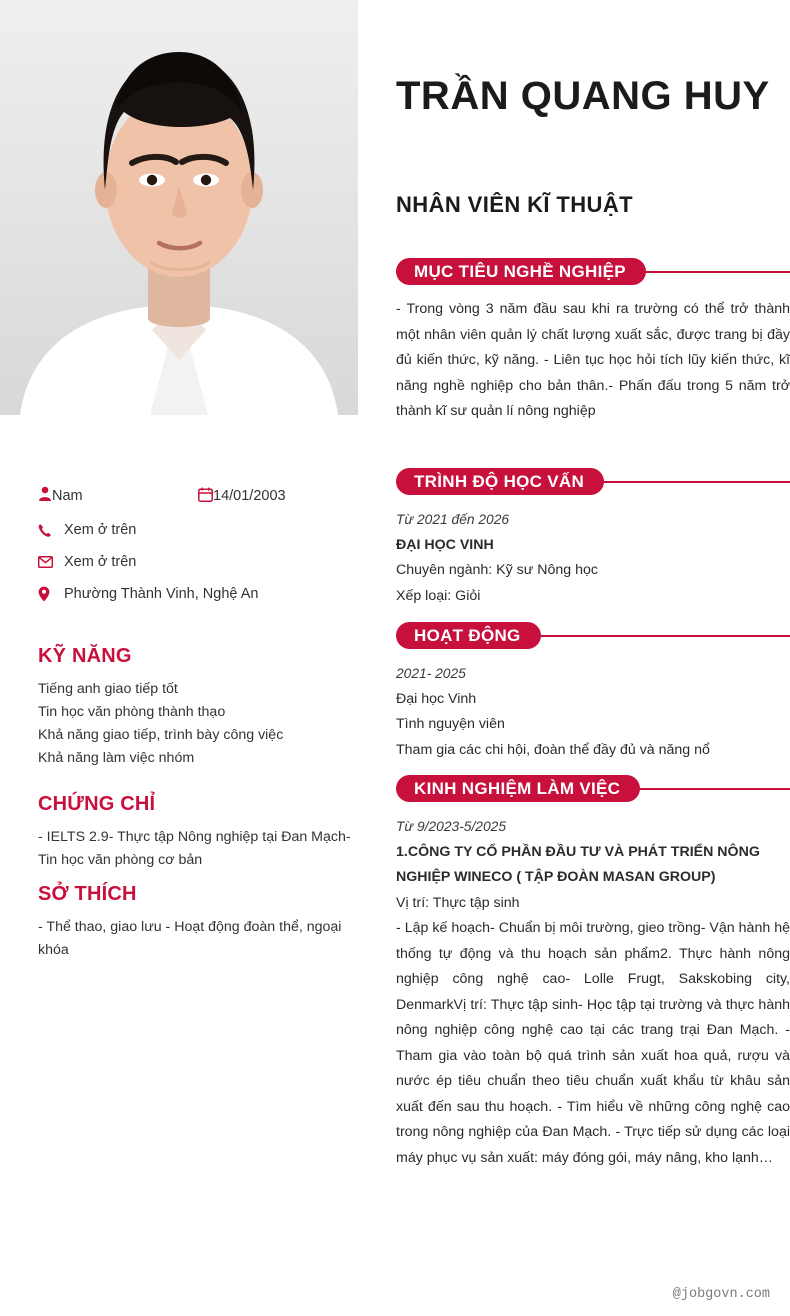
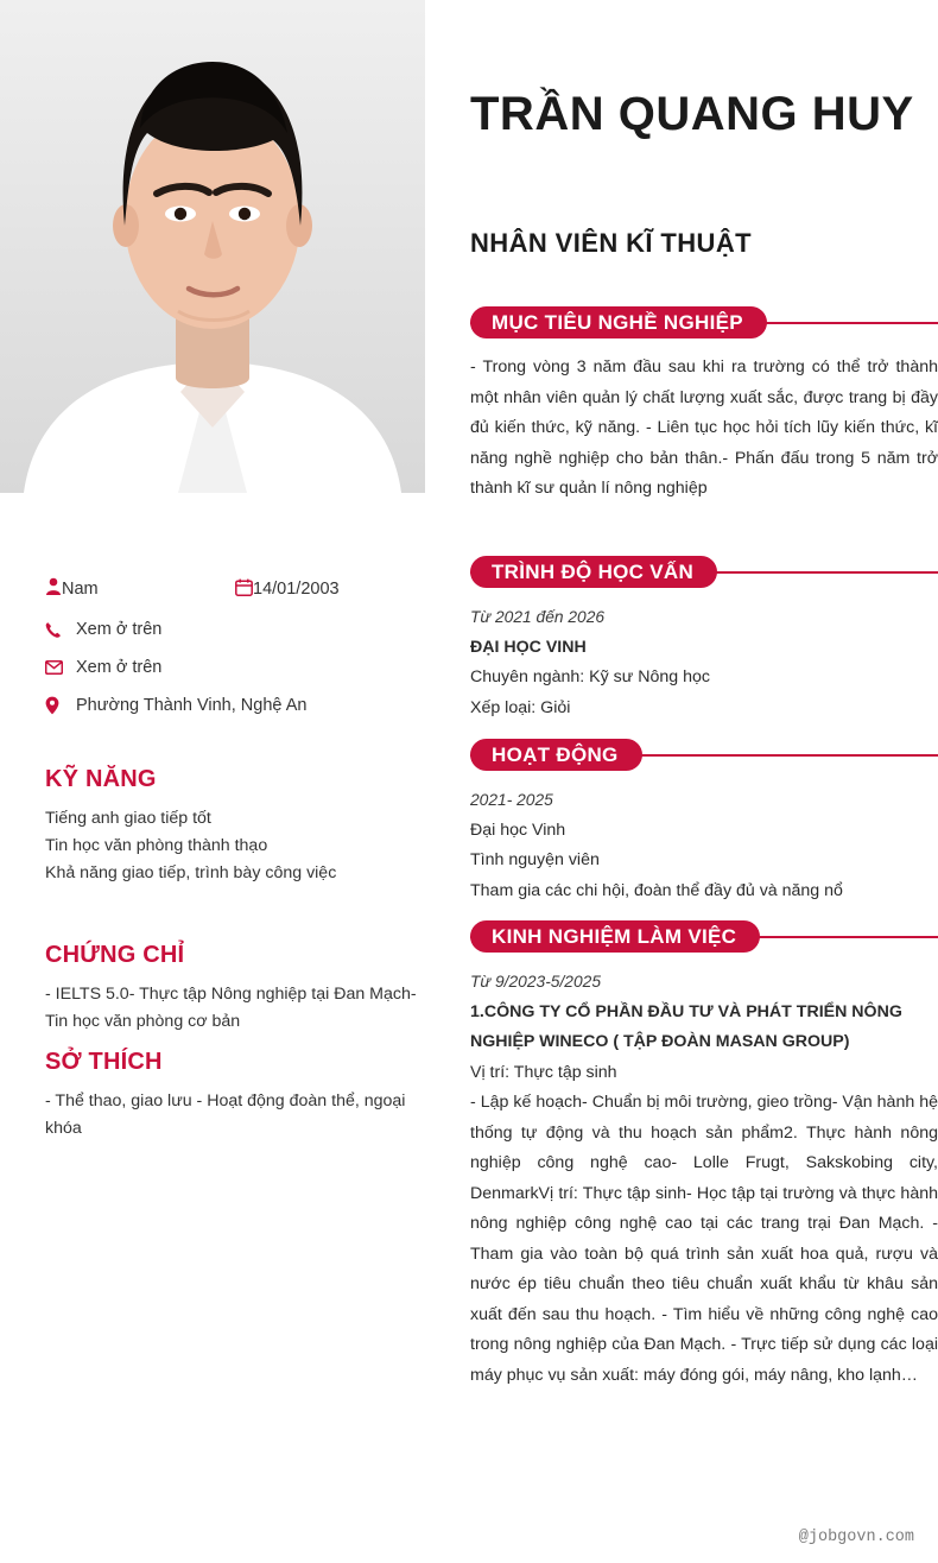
  Nam
  14/01/2003
  Xem ở trên
  Xem ở trên
  Phường Thành Vinh, Nghệ An
  KỸ NĂNG
  Tiếng anh giao tiếp tốt
  Tin học văn phòng thành thạo
  Khả năng giao tiếp, trình bày công việc
- Khả năng làm việc nhóm
  CHỨNG CHỈ
- - IELTS 2.9- Thực tập Nông nghiệp tại Đan Mạch- Tin học văn phòng cơ bản
+ - IELTS 5.0- Thực tập Nông nghiệp tại Đan Mạch- Tin học văn phòng cơ bản
  SỞ THÍCH
  - Thể thao, giao lưu - Hoạt động đoàn thể, ngoại khóa
  TRẦN QUANG HUY
  NHÂN VIÊN KĨ THUẬT
  MỤC TIÊU NGHỀ NGHIỆP
  - Trong vòng 3 năm đầu sau khi ra trường có thể trở thành một nhân viên quản lý chất lượng xuất sắc, được trang bị đầy đủ kiến thức, kỹ năng. - Liên tục học hỏi tích lũy kiến thức, kĩ năng nghề nghiệp cho bản thân.- Phấn đấu trong 5 năm trở thành kĩ sư quản lí nông nghiệp
  TRÌNH ĐỘ HỌC VẤN
  Từ 2021 đến 2026
  ĐẠI HỌC VINH
  Chuyên ngành: Kỹ sư Nông học
  Xếp loại: Giỏi
  HOẠT ĐỘNG
  2021- 2025
  Đại học Vinh
  Tình nguyện viên
  Tham gia các chi hội, đoàn thể đầy đủ và năng nổ
  KINH NGHIỆM LÀM VIỆC
  Từ 9/2023-5/2025
  1.CÔNG TY CỔ PHẦN ĐẦU TƯ VÀ PHÁT TRIỂN NÔNG NGHIỆP WINECO ( TẬP ĐOÀN MASAN GROUP)
  Vị trí: Thực tập sinh
  - Lập kế hoạch- Chuẩn bị môi trường, gieo trồng- Vận hành hệ thống tự động và thu hoạch sản phẩm2. Thực hành nông nghiệp công nghệ cao- Lolle Frugt, Sakskobing city, DenmarkVị trí: Thực tập sinh- Học tập tại trường và thực hành nông nghiệp công nghệ cao tại các trang trại Đan Mạch. - Tham gia vào toàn bộ quá trình sản xuất hoa quả, rượu và nước ép tiêu chuẩn theo tiêu chuẩn xuất khẩu từ khâu sản xuất đến sau thu hoạch. - Tìm hiểu về những công nghệ cao trong nông nghiệp của Đan Mạch. - Trực tiếp sử dụng các loại máy phục vụ sản xuất: máy đóng gói, máy nâng, kho lạnh…
  @jobgovn.com
